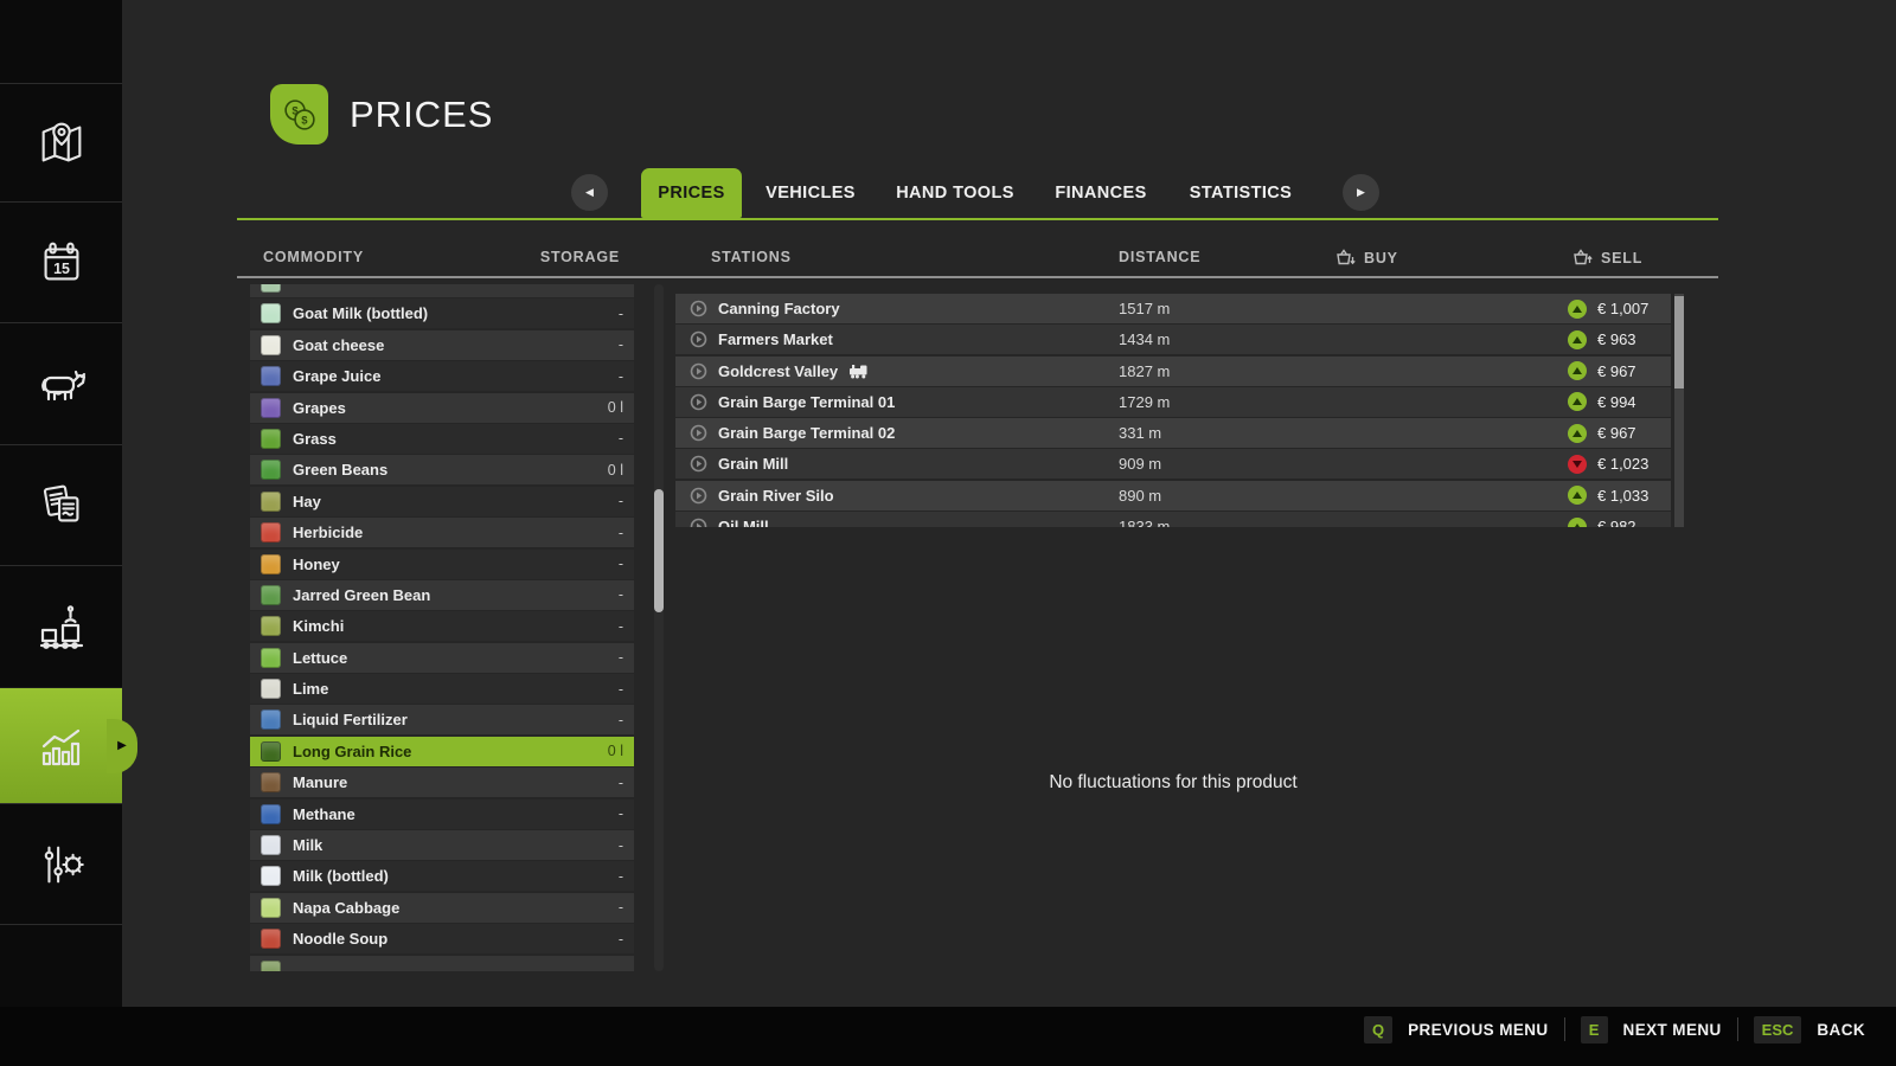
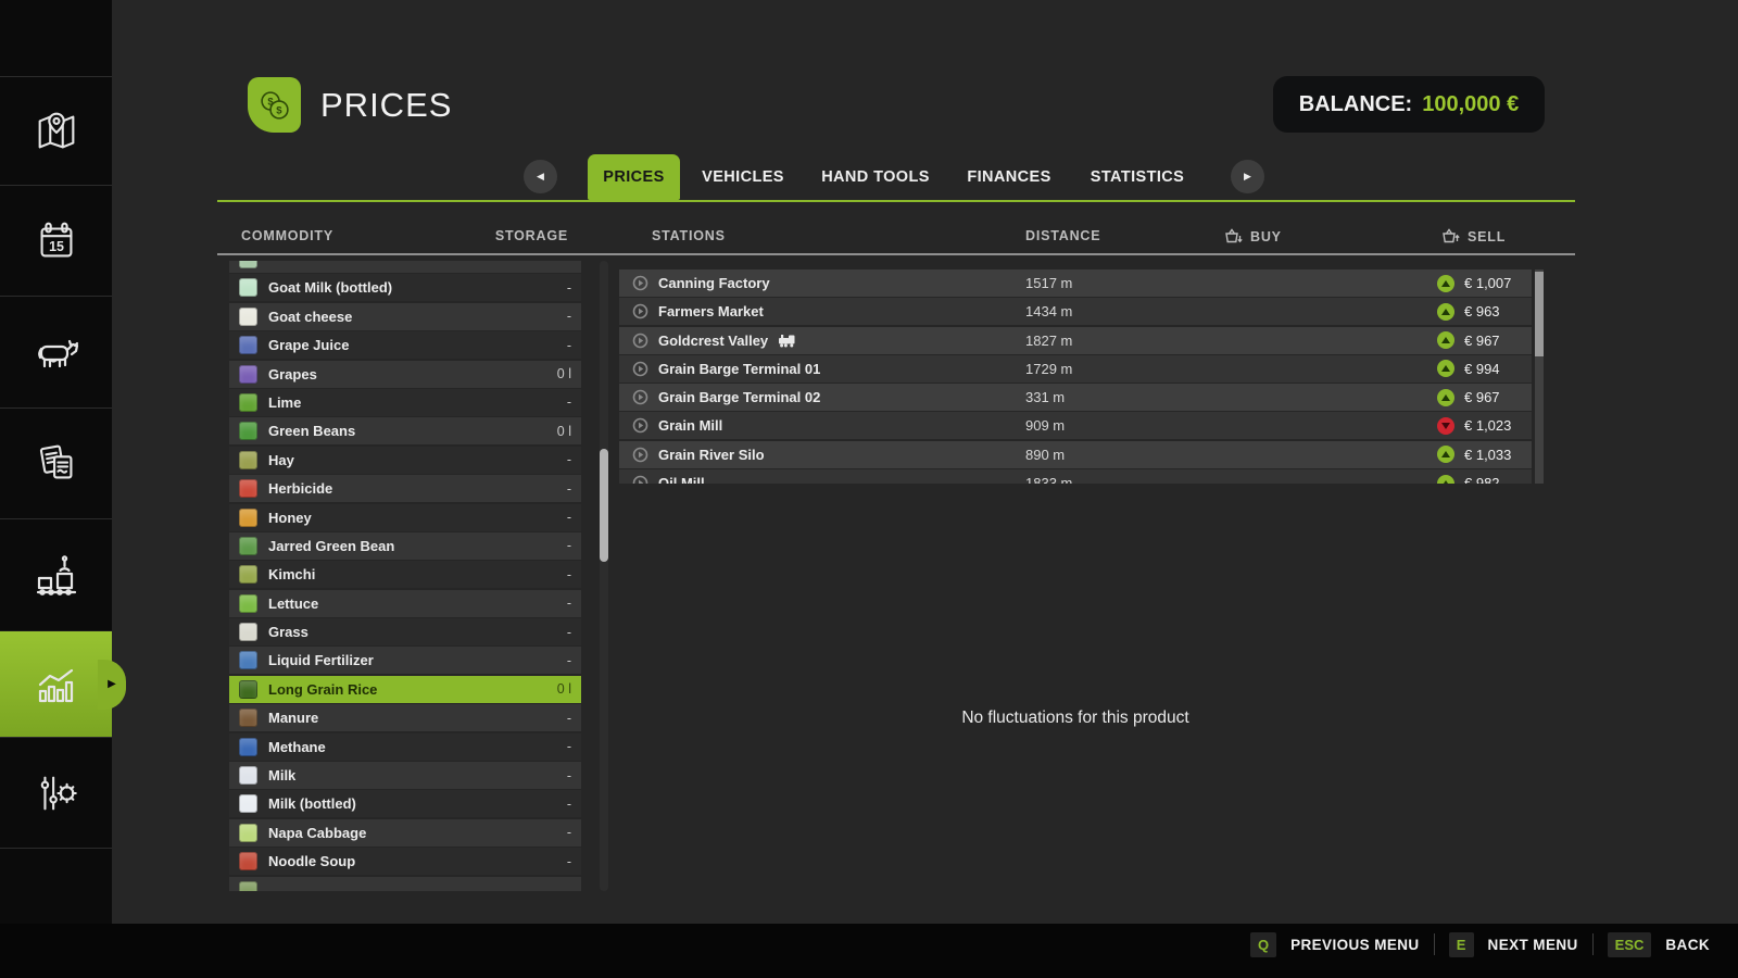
  15
  ▶
  $
  $
  PRICES
+ BALANCE:
+ 100,000 €
  ◀
  PRICES
  VEHICLES
  HAND TOOLS
  FINANCES
  STATISTICS
  ▶
  COMMODITY
  STORAGE
  STATIONS
  DISTANCE
  BUY
  SELL
  Goat Milk (bottled)
  -
  Goat cheese
  -
  Grape Juice
  -
  Grapes
  0 l
- Grass
+ Lime
  -
  Green Beans
  0 l
  Hay
  -
  Herbicide
  -
  Honey
  -
  Jarred Green Bean
  -
  Kimchi
  -
  Lettuce
  -
- Lime
+ Grass
  -
  Liquid Fertilizer
  -
  Long Grain Rice
  0 l
  Manure
  -
  Methane
  -
  Milk
  -
  Milk (bottled)
  -
  Napa Cabbage
  -
  Noodle Soup
  -
  Canning Factory
  1517 m
  € 1,007
  Farmers Market
  1434 m
  € 963
  Goldcrest Valley
  1827 m
  € 967
  Grain Barge Terminal 01
  1729 m
  € 994
  Grain Barge Terminal 02
  331 m
  € 967
  Grain Mill
  909 m
  € 1,023
  Grain River Silo
  890 m
  € 1,033
  Oil Mill
  1833 m
  € 982
  No fluctuations for this product
  Q
  PREVIOUS MENU
  E
  NEXT MENU
  ESC
  BACK
